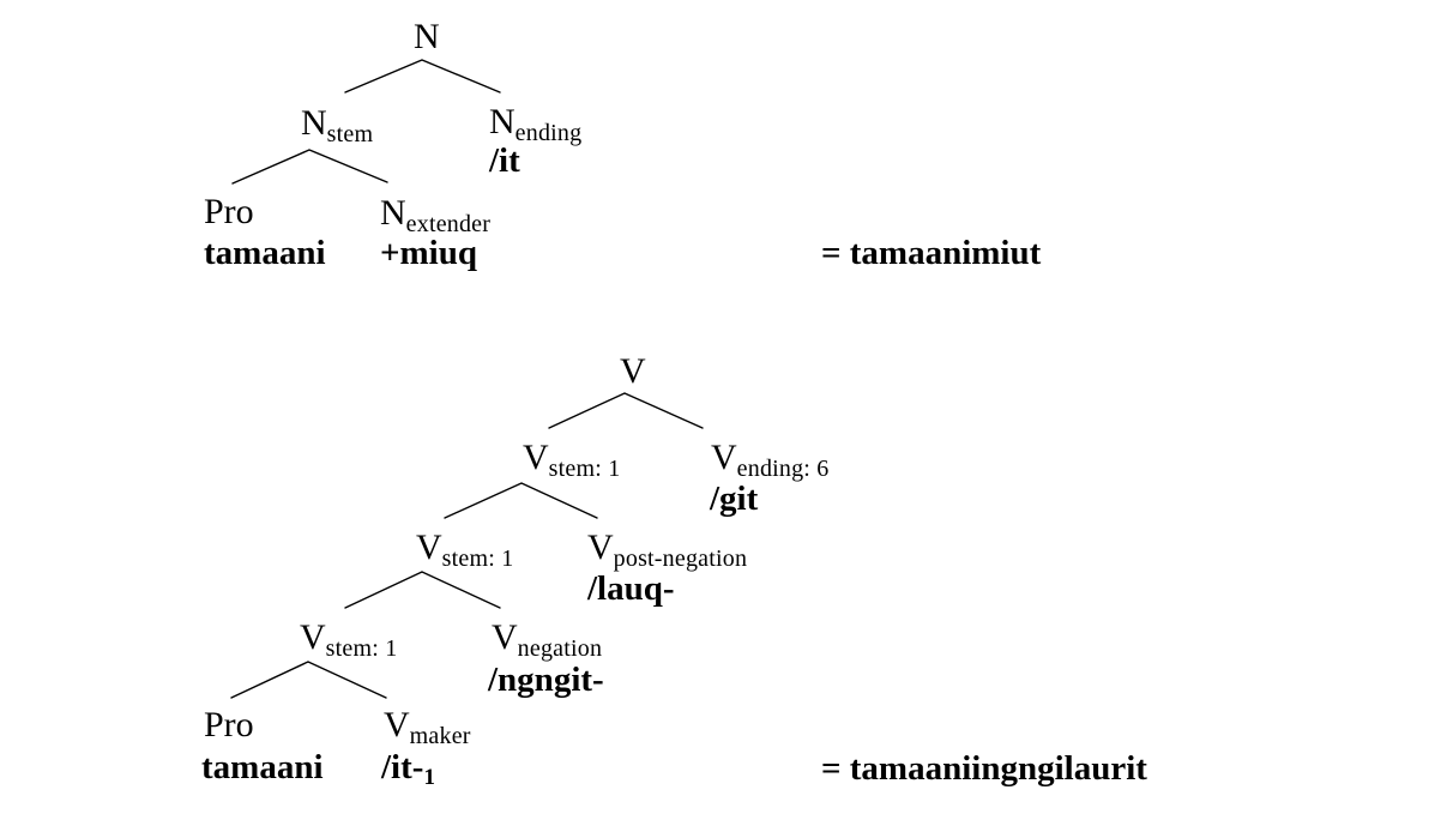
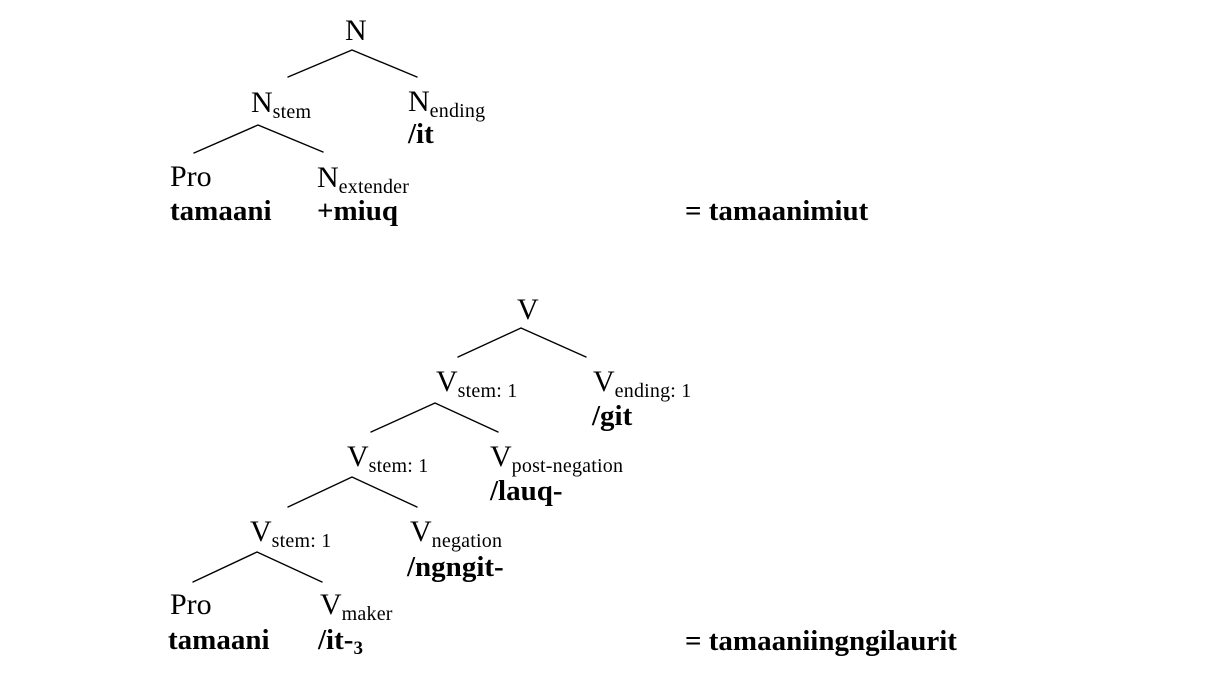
  N
  Nstem
  Nending
  /it
  Pro
  Nextender
  tamaani
  +miuq
  = tamaanimiut
  V
  Vstem: 1
- Vending: 6
+ Vending: 1
  /git
  Vstem: 1
  Vpost-negation
  /lauq-
  Vstem: 1
  Vnegation
  /ngngit-
  Pro
  Vmaker
  tamaani
- /it-1
+ /it-3
  = tamaaniingngilaurit
